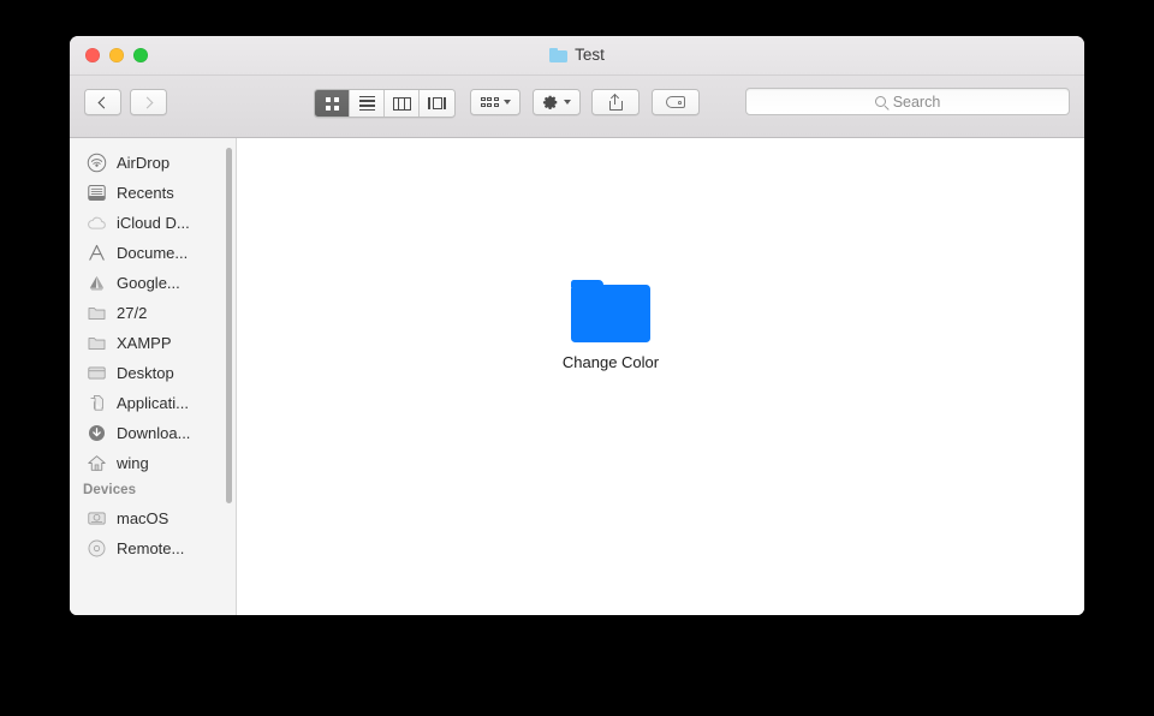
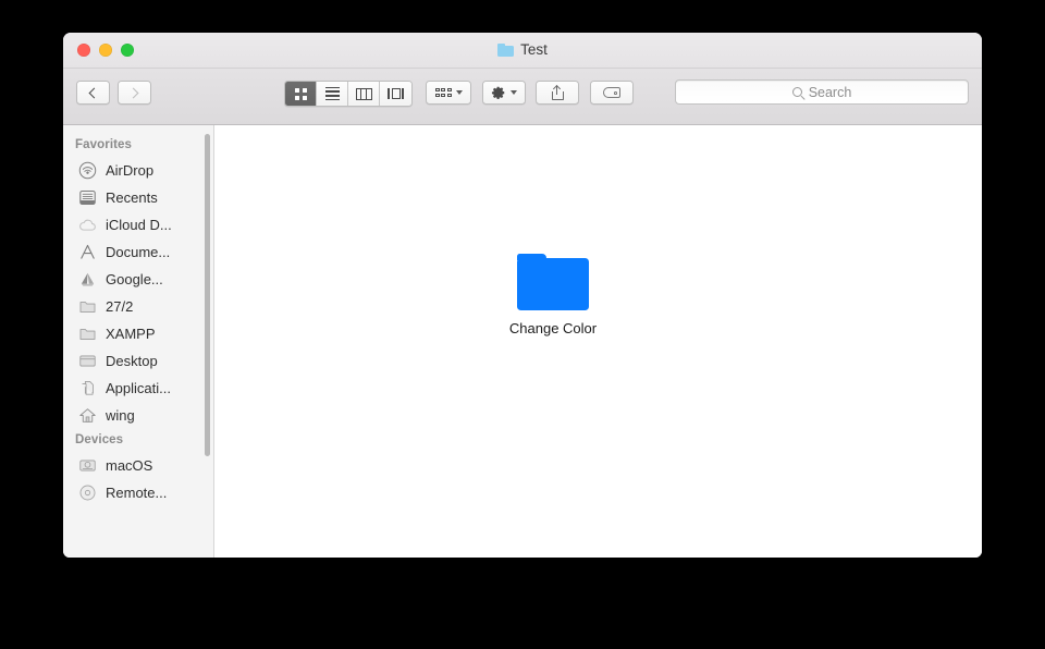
  Test
  Search
+ Favorites
  AirDrop
  Recents
  iCloud D...
  Docume...
  Google...
  27/2
  XAMPP
  Desktop
  Applicati...
- Downloa...
  wing
  Devices
  macOS
  Remote...
  Change Color
